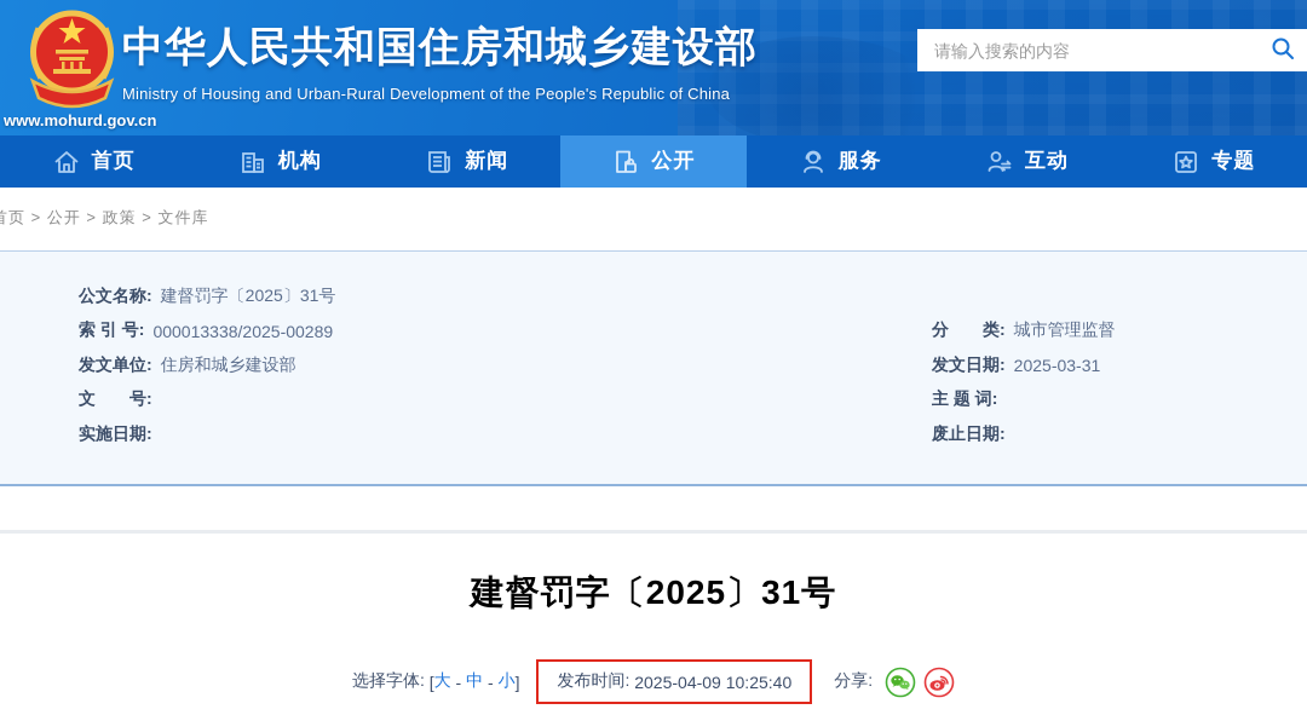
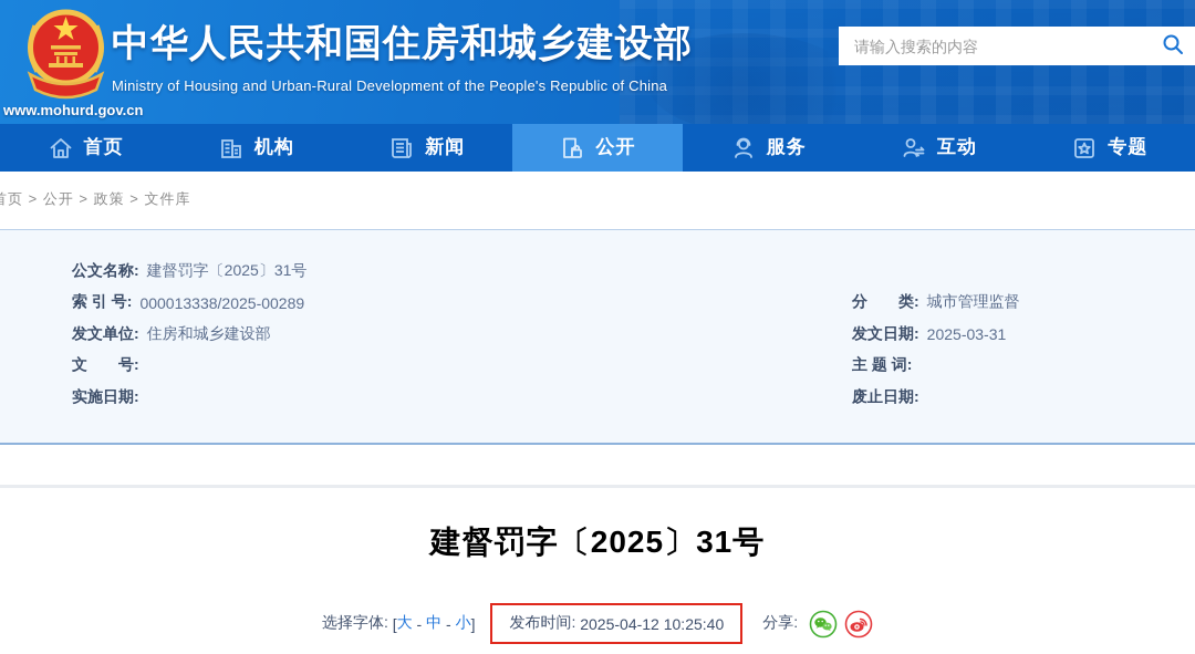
  www.mohurd.gov.cn
  中华人民共和国住房和城乡建设部
  Ministry of Housing and Urban-Rural Development of the People's Republic of China
  请输入搜索的内容
  首页
  机构
  新闻
  公开
  服务
  互动
  专题
  首页 > 公开 > 政策 > 文件库
  公文名称:
  建督罚字〔2025〕31号
  索 引 号:
  000013338/2025-00289
  发文单位:
  住房和城乡建设部
  文 号:
  实施日期:
  分 类:
  城市管理监督
  发文日期:
  2025-03-31
  主 题 词:
  废止日期:
  建督罚字〔2025〕31号
  选择字体:
  [
  大
  -
  中
  -
  小
  ]
  发布时间:
- 2025-04-09 10:25:40
+ 2025-04-12 10:25:40
  分享:
